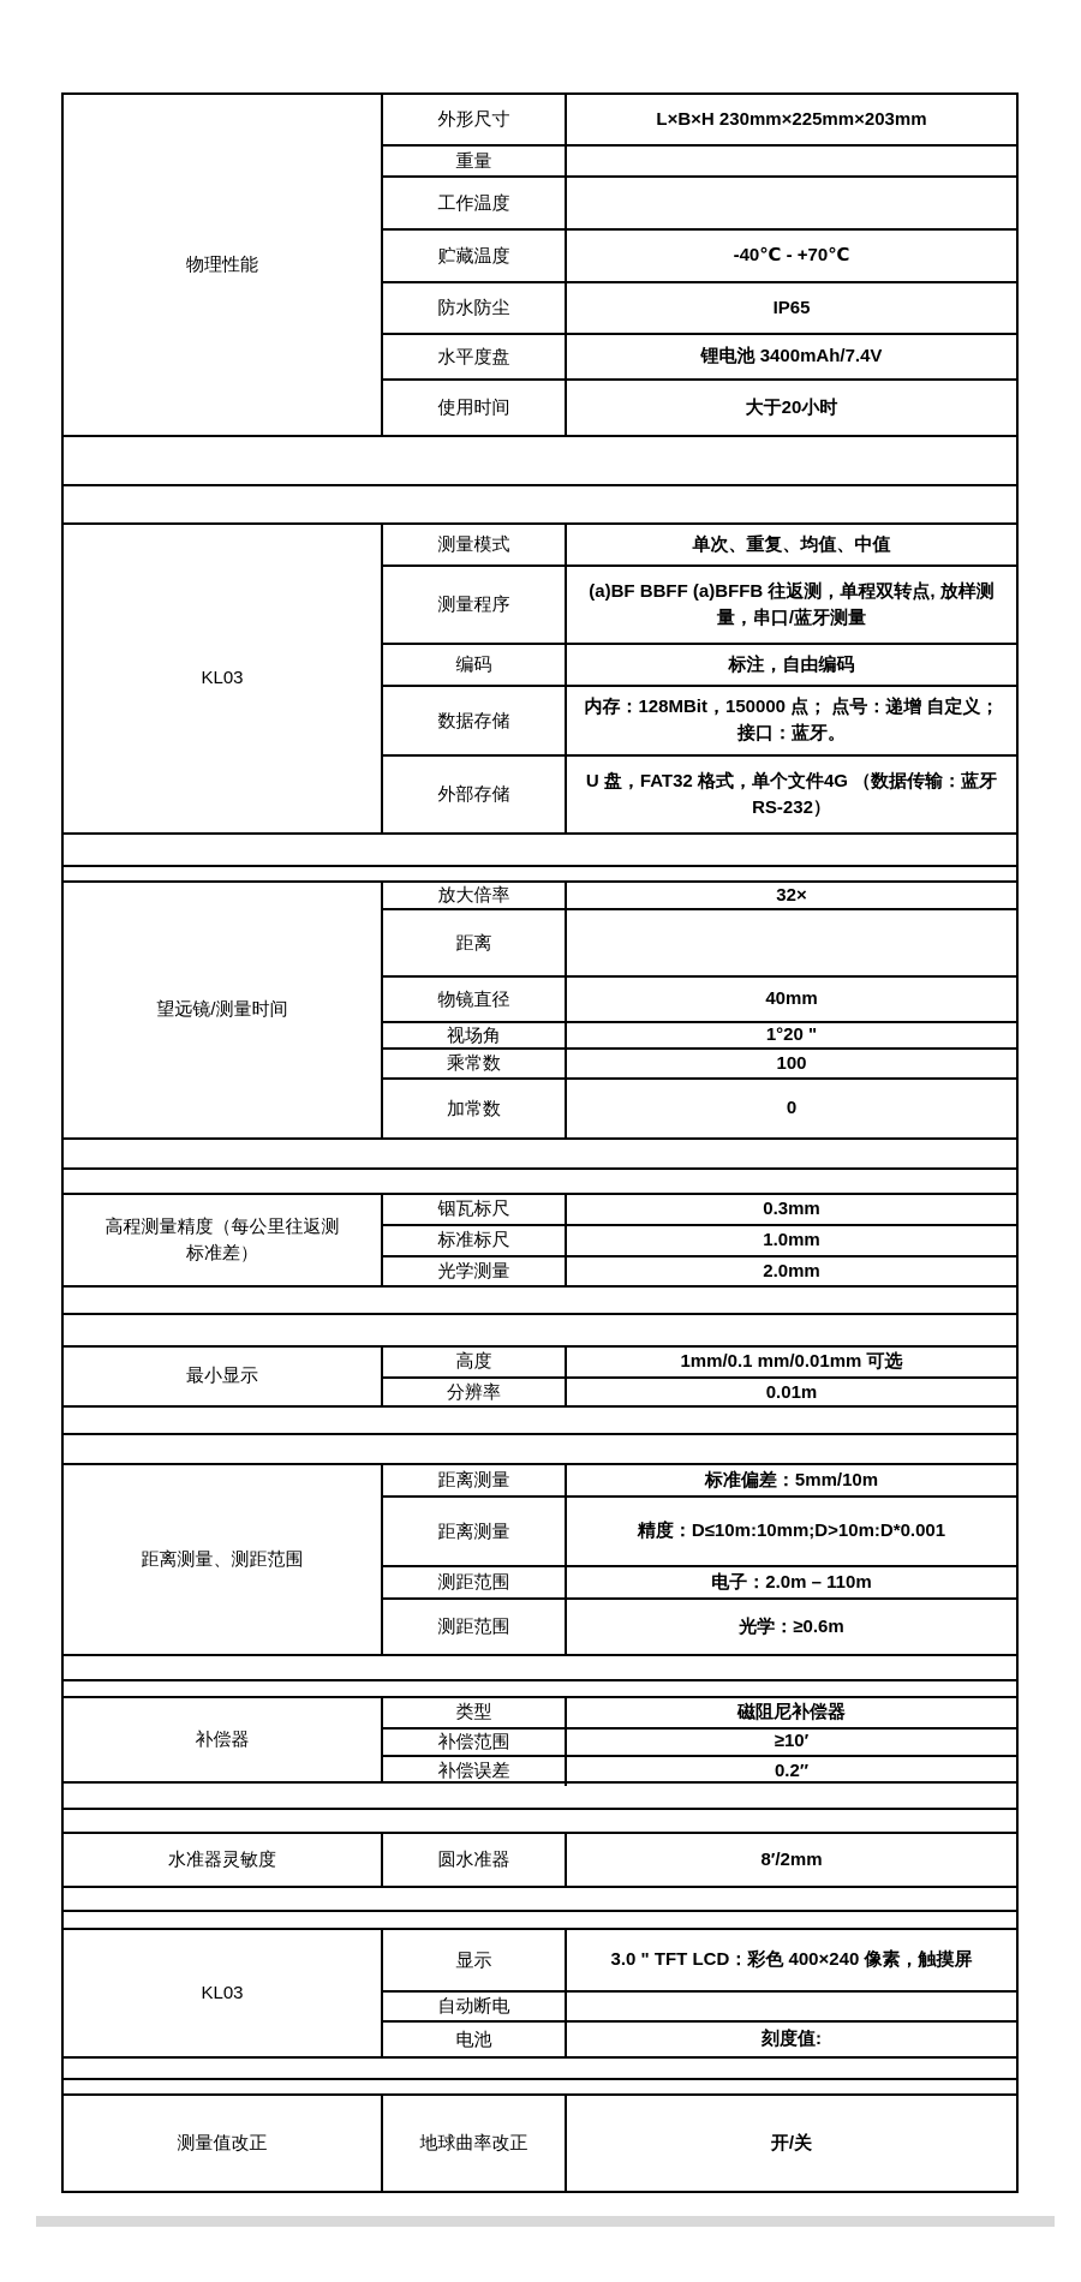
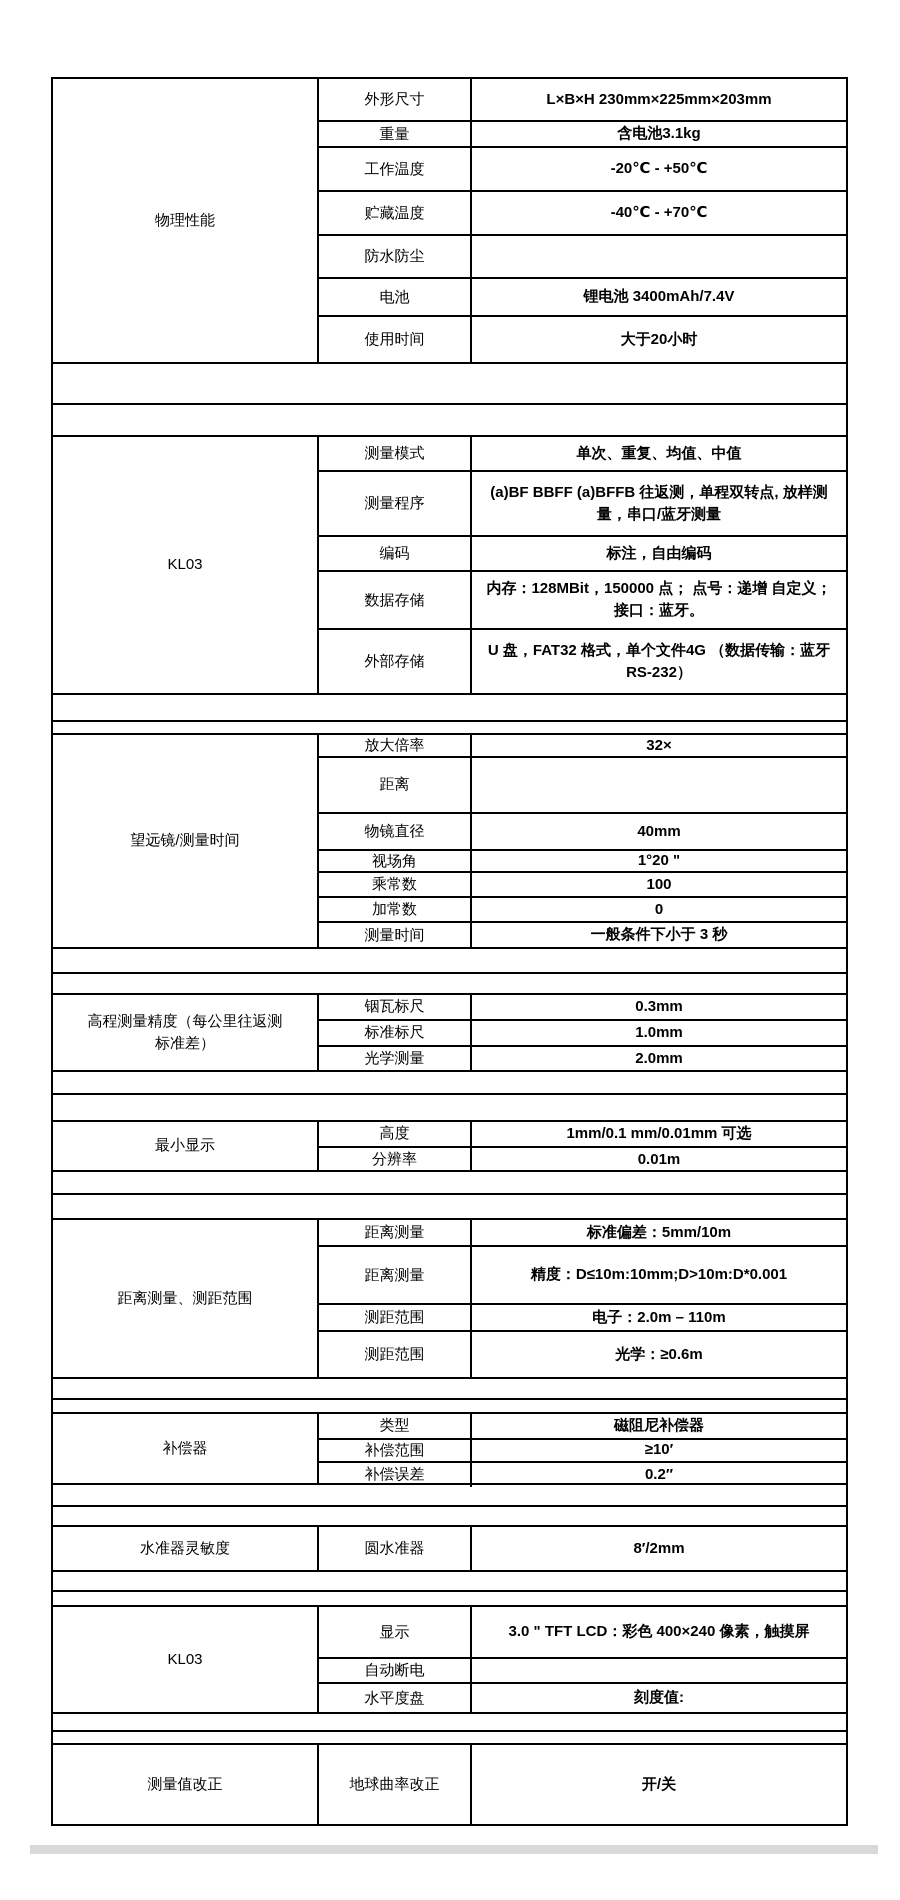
  物理性能
  外形尺寸
  L×B×H 230mm×225mm×203mm
  重量
+ 含电池3.1kg
  工作温度
+ -20℃ - +50℃
  贮藏温度
  -40℃ - +70℃
  防水防尘
- IP65
- 水平度盘
+ 电池
  锂电池 3400mAh/7.4V
  使用时间
  大于20小时
  KL03
  测量模式
  单次、重复、均值、中值
  测量程序
  (a)BF BBFF (a)BFFB 往返测，单程双转点, 放样测量，串口/蓝牙测量
  编码
  标注，自由编码
  数据存储
  内存：128MBit，150000 点； 点号：递增 自定义； 接口：蓝牙。
  外部存储
  U 盘，FAT32 格式，单个文件4G （数据传输：蓝牙RS-232）
  望远镜/测量时间
  放大倍率
  32×
  距离
  物镜直径
  40mm
  视场角
  1°20 "
  乘常数
  100
  加常数
  0
+ 测量时间
+ 一般条件下小于 3 秒
  高程测量精度（每公里往返测标准差）
  铟瓦标尺
  0.3mm
  标准标尺
  1.0mm
  光学测量
  2.0mm
  最小显示
  高度
  1mm/0.1 mm/0.01mm 可选
  分辨率
  0.01m
  距离测量、测距范围
  距离测量
  标准偏差：5mm/10m
  距离测量
  精度：D≤10m:10mm;D>10m:D*0.001
  测距范围
  电子：2.0m – 110m
  测距范围
  光学：≥0.6m
  补偿器
  类型
  磁阻尼补偿器
  补偿范围
  ≥10′
  补偿误差
  0.2″
  水准器灵敏度
  圆水准器
  8′/2mm
  KL03
  显示
  3.0 " TFT LCD：彩色 400×240 像素，触摸屏
  自动断电
- 电池
+ 水平度盘
  刻度值:
  测量值改正
  地球曲率改正
  开/关
